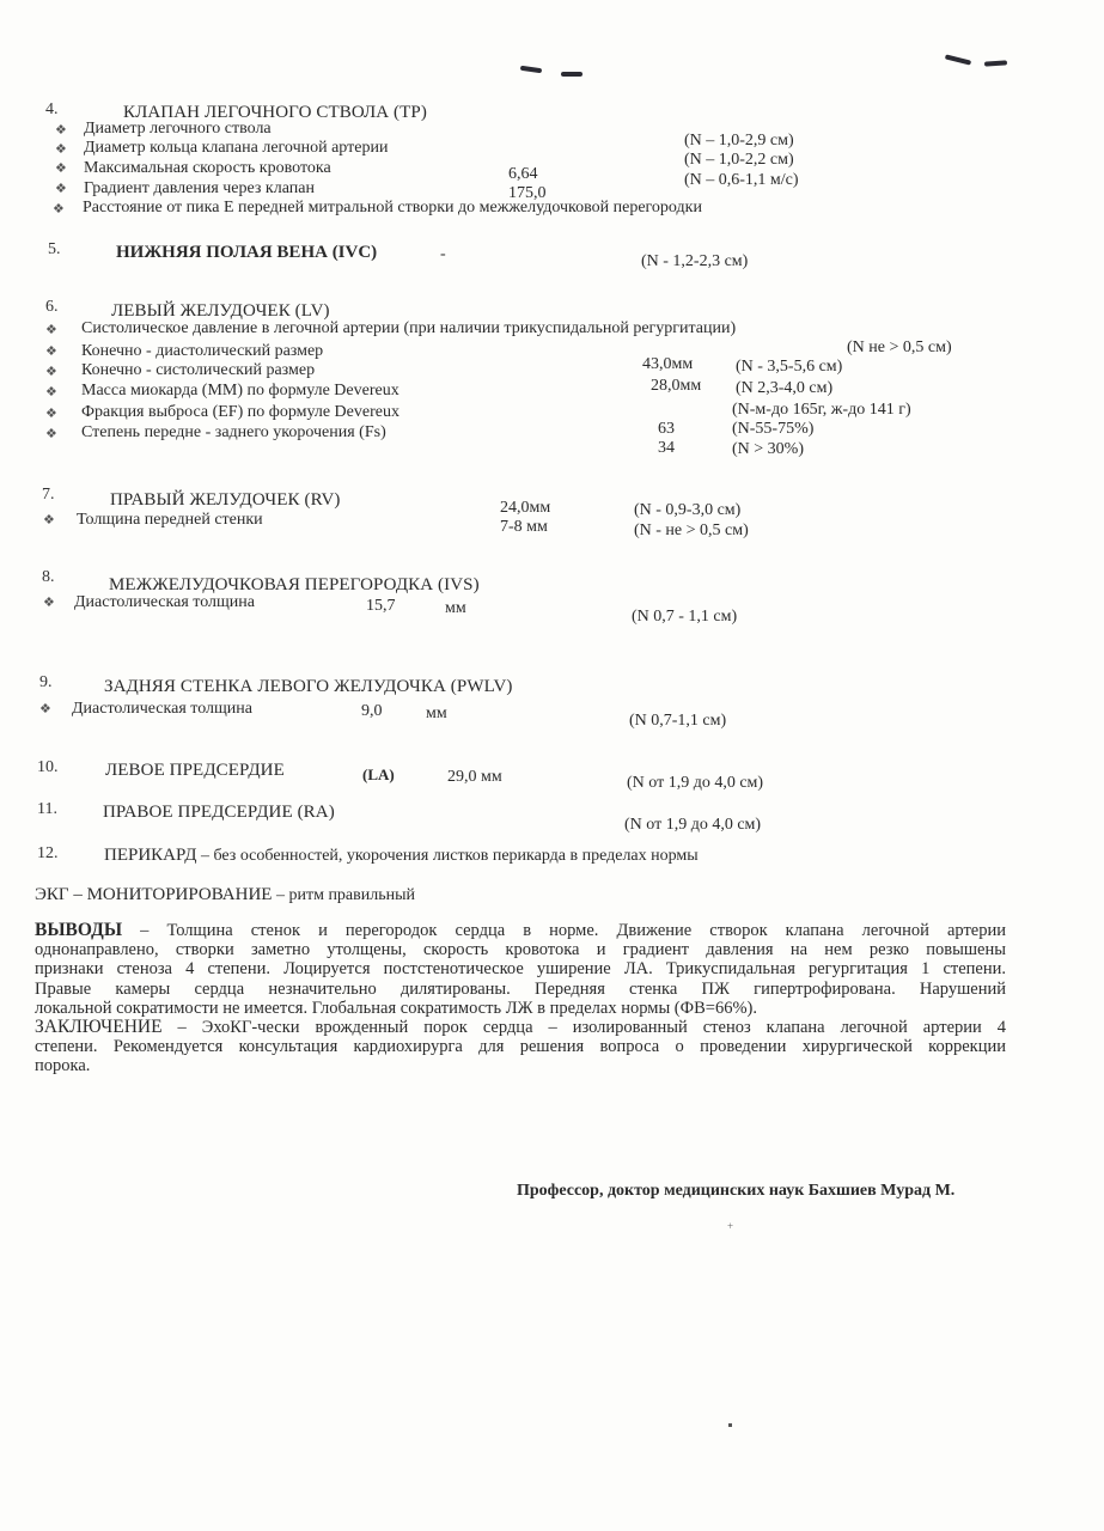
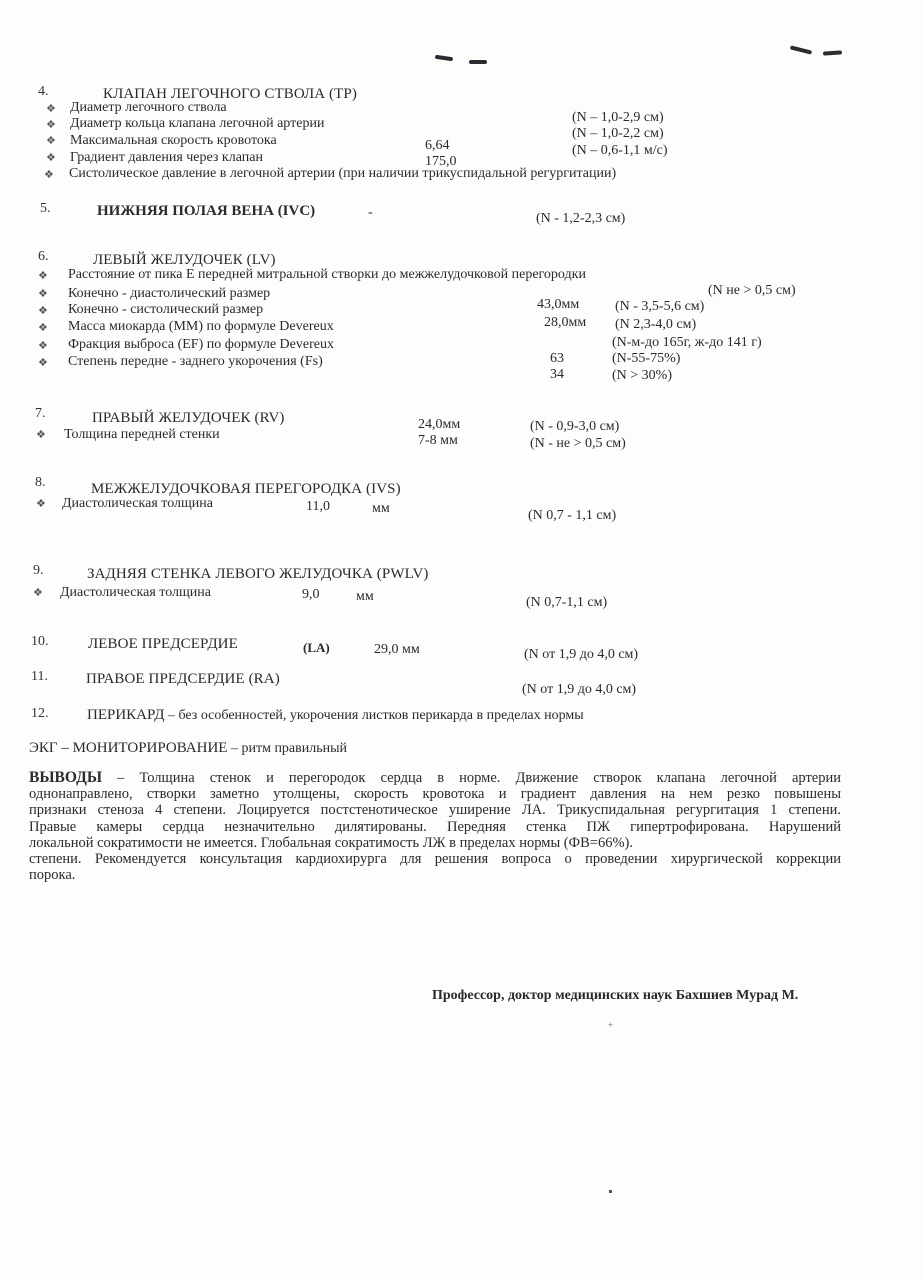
  4.
  КЛАПАН ЛЕГОЧНОГО СТВОЛА (ТР)
  ❖
  Диаметр легочного ствола
  (N – 1,0-2,9 см)
  ❖
  Диаметр кольца клапана легочной артерии
  (N – 1,0-2,2 см)
  ❖
  Максимальная скорость кровотока
  6,64
  (N – 0,6-1,1 м/с)
  ❖
  Градиент давления через клапан
  175,0
  ❖
- Расстояние от пика Е передней митральной створки до межжелудочковой перегородки
+ Систолическое давление в легочной артерии (при наличии трикуспидальной регургитации)
  5.
  НИЖНЯЯ ПОЛАЯ ВЕНА (IVC)
  -
  (N - 1,2-2,3 см)
  6.
  ЛЕВЫЙ ЖЕЛУДОЧЕК (LV)
  ❖
- Систолическое давление в легочной артерии (при наличии трикуспидальной регургитации)
+ Расстояние от пика Е передней митральной створки до межжелудочковой перегородки
  (N не > 0,5 см)
  ❖
  Конечно - диастолический размер
  43,0мм
  (N - 3,5-5,6 см)
  ❖
  Конечно - систолический размер
  28,0мм
  (N 2,3-4,0 см)
  ❖
  Масса миокарда (ММ) по формуле Devereux
  (N-м-до 165г, ж-до 141 г)
  ❖
  Фракция выброса (EF) по формуле Devereux
  63
  (N-55-75%)
  ❖
  Степень передне - заднего укорочения (Fs)
  34
  (N > 30%)
  7.
  ПРАВЫЙ ЖЕЛУДОЧЕК (RV)
  24,0мм
  (N - 0,9-3,0 см)
  ❖
  Толщина передней стенки
  7-8 мм
  (N - не > 0,5 см)
  8.
  МЕЖЖЕЛУДОЧКОВАЯ ПЕРЕГОРОДКА (IVS)
  ❖
  Диастолическая толщина
- 15,7
+ 11,0
  мм
  (N 0,7 - 1,1 см)
  9.
  ЗАДНЯЯ СТЕНКА ЛЕВОГО ЖЕЛУДОЧКА (PWLV)
  ❖
  Диастолическая толщина
  9,0
  мм
  (N 0,7-1,1 см)
  10.
  ЛЕВОЕ ПРЕДСЕРДИЕ
  (LA)
  29,0 мм
  (N от 1,9 до 4,0 см)
  11.
  ПРАВОЕ ПРЕДСЕРДИЕ (RA)
  (N от 1,9 до 4,0 см)
  12.
  ПЕРИКАРД – без особенностей, укорочения листков перикарда в пределах нормы
  ЭКГ – МОНИТОРИРОВАНИЕ – ритм правильный
  ВЫВОДЫ – Толщина стенок и перегородок сердца в норме. Движение створок клапана легочной артерии
  однонаправлено, створки заметно утолщены, скорость кровотока и градиент давления на нем резко повышены
  признаки стеноза 4 степени. Лоцируется постстенотическое уширение ЛА. Трикуспидальная регургитация 1 степени.
  Правые камеры сердца незначительно дилятированы. Передняя стенка ПЖ гипертрофирована. Нарушений
  локальной сократимости не имеется. Глобальная сократимость ЛЖ в пределах нормы (ФВ=66%).
- ЗАКЛЮЧЕНИЕ – ЭхоКГ-чески врожденный порок сердца – изолированный стеноз клапана легочной артерии 4
  степени. Рекомендуется консультация кардиохирурга для решения вопроса о проведении хирургической коррекции
  порока.
  Профессор, доктор медицинских наук Бахшиев Мурад М.
  +
